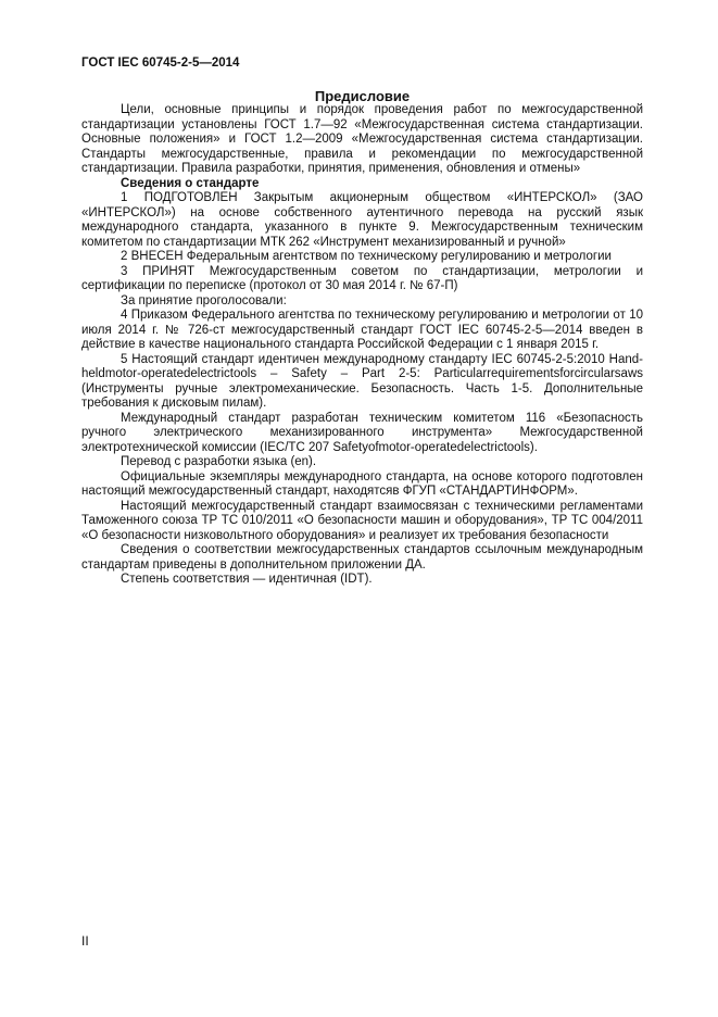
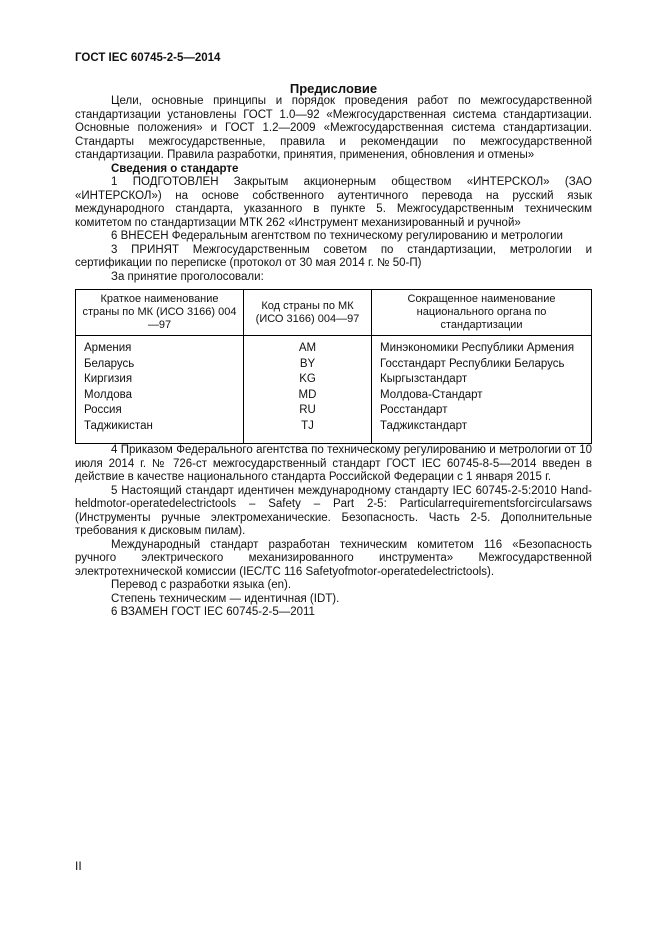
  ГОСТ IEC 60745-2-5—2014
  Предисловие
- Цели, основные принципы и порядок проведения работ по межгосударственной стандартизации установлены ГОСТ 1.7—92 «Межгосударственная система стандартизации. Основные положения» и ГОСТ 1.2—2009 «Межгосударственная система стандартизации. Стандарты межгосударственные, правила и рекомендации по межгосударственной стандартизации. Правила разработки, принятия, применения, обновления и отмены»
+ Цели, основные принципы и порядок проведения работ по межгосударственной стандартизации установлены ГОСТ 1.0—92 «Межгосударственная система стандартизации. Основные положения» и ГОСТ 1.2—2009 «Межгосударственная система стандартизации. Стандарты межгосударственные, правила и рекомендации по межгосударственной стандартизации. Правила разработки, принятия, применения, обновления и отмены»
  Сведения о стандарте
- 1 ПОДГОТОВЛЕН Закрытым акционерным обществом «ИНТЕРСКОЛ» (ЗАО «ИНТЕРСКОЛ») на основе собственного аутентичного перевода на русский язык международного стандарта, указанного в пункте 9. Межгосударственным техническим комитетом по стандартизации МТК 262 «Инструмент механизированный и ручной»
+ 1 ПОДГОТОВЛЕН Закрытым акционерным обществом «ИНТЕРСКОЛ» (ЗАО «ИНТЕРСКОЛ») на основе собственного аутентичного перевода на русский язык международного стандарта, указанного в пункте 5. Межгосударственным техническим комитетом по стандартизации МТК 262 «Инструмент механизированный и ручной»
- 2 ВНЕСЕН Федеральным агентством по техническому регулированию и метрологии
+ 6 ВНЕСЕН Федеральным агентством по техническому регулированию и метрологии
- 3 ПРИНЯТ Межгосударственным советом по стандартизации, метрологии и сертификации по переписке (протокол от 30 мая 2014 г. № 67-П)
+ 3 ПРИНЯТ Межгосударственным советом по стандартизации, метрологии и сертификации по переписке (протокол от 30 мая 2014 г. № 50-П)
  За принятие проголосовали:
+ Краткое наименование страны по МК (ИСО 3166) 004—97	Код страны по МК (ИСО 3166) 004—97	Сокращенное наименование национального органа по стандартизации
+ Армения	AM	Минэкономики Республики Армения
+ Беларусь	BY	Госстандарт Республики Беларусь
+ Киргизия	KG	Кыргызстандарт
+ Молдова	MD	Молдова-Стандарт
+ Россия	RU	Росстандарт
+ Таджикистан	TJ	Таджикстандарт
- 4 Приказом Федерального агентства по техническому регулированию и метрологии от 10 июля 2014 г. № 726-ст межгосударственный стандарт ГОСТ IEC 60745-2-5—2014 введен в действие в качестве национального стандарта Российской Федерации с 1 января 2015 г.
+ 4 Приказом Федерального агентства по техническому регулированию и метрологии от 10 июля 2014 г. № 726-ст межгосударственный стандарт ГОСТ IEC 60745-8-5—2014 введен в действие в качестве национального стандарта Российской Федерации с 1 января 2015 г.
- 5 Настоящий стандарт идентичен международному стандарту IEC 60745-2-5:2010 Hand-heldmotor-operatedelectrictools – Safety – Part 2-5: Particularrequirementsforcircularsaws (Инструменты ручные электромеханические. Безопасность. Часть 1-5. Дополнительные требования к дисковым пилам).
+ 5 Настоящий стандарт идентичен международному стандарту IEC 60745-2-5:2010 Hand-heldmotor-operatedelectrictools – Safety – Part 2-5: Particularrequirementsforcircularsaws (Инструменты ручные электромеханические. Безопасность. Часть 2-5. Дополнительные требования к дисковым пилам).
- Международный стандарт разработан техническим комитетом 116 «Безопасность ручного электрического механизированного инструмента» Межгосударственной электротехнической комиссии (IEC/ТС 207 Safetyofmotor-operatedelectrictools).
+ Международный стандарт разработан техническим комитетом 116 «Безопасность ручного электрического механизированного инструмента» Межгосударственной электротехнической комиссии (IEC/ТС 116 Safetyofmotor-operatedelectrictools).
  Перевод с разработки языка (en).
- Официальные экземпляры международного стандарта, на основе которого подготовлен настоящий межгосударственный стандарт, находятсяв ФГУП «СТАНДАРТИНФОРМ».
- Настоящий межгосударственный стандарт взаимосвязан с техническими регламентами Таможенного союза ТР ТС 010/2011 «О безопасности машин и оборудования», ТР ТС 004/2011 «О безопасности низковольтного оборудования» и реализует их требования безопасности
- Сведения о соответствии межгосударственных стандартов ссылочным международным стандартам приведены в дополнительном приложении ДА.
- Степень соответствия — идентичная (IDT).
+ Степень техническим — идентичная (IDT).
+ 6 ВЗАМЕН ГОСТ IEC 60745-2-5—2011
  II
